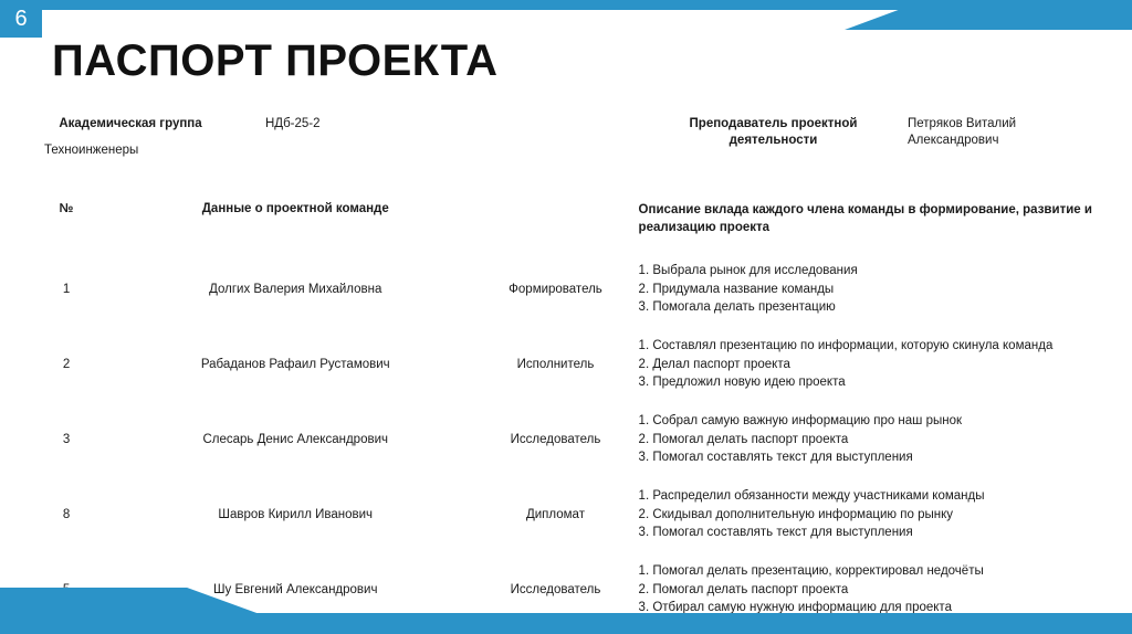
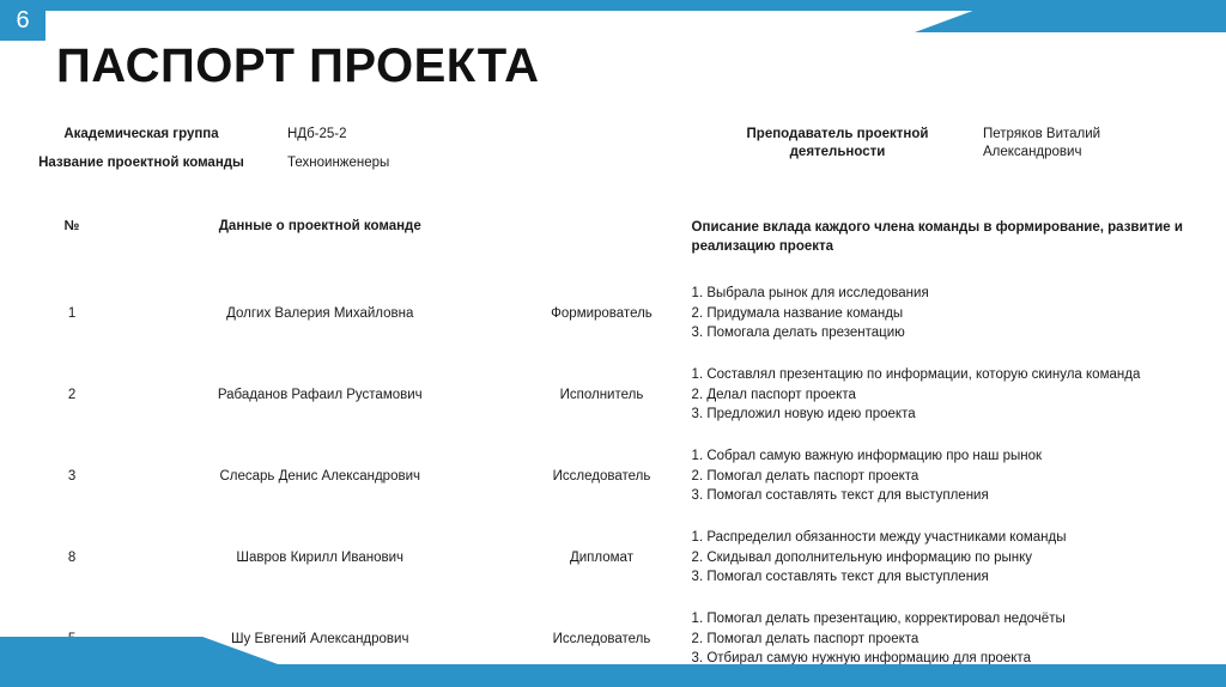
  6
  ПАСПОРТ ПРОЕКТА
  Академическая группа
  НДб-25-2
+ Название проектной команды
  Техноинженеры
  Преподаватель проектной деятельности
  Петряков Виталий Александрович
  №	Данные о проектной команде		Описание вклада каждого члена команды в формирование, развитие и реализацию проекта
  1	Долгих Валерия Михайловна	Формирователь	1. Выбрала рынок для исследования2. Придумала название команды3. Помогала делать презентацию
  2	Рабаданов Рафаил Рустамович	Исполнитель	1. Составлял презентацию по информации, которую скинула команда2. Делал паспорт проекта3. Предложил новую идею проекта
  3	Слесарь Денис Александрович	Исследователь	1. Собрал самую важную информацию про наш рынок2. Помогал делать паспорт проекта3. Помогал составлять текст для выступления
  8	Шавров Кирилл Иванович	Дипломат	1. Распределил обязанности между участниками команды2. Скидывал дополнительную информацию по рынку3. Помогал составлять текст для выступления
  	Шу Евгений Александрович	Исследователь	1. Помогал делать презентацию, корректировал недочёты2. Помогал делать паспорт проекта3. Отбирал самую нужную информацию для проекта
